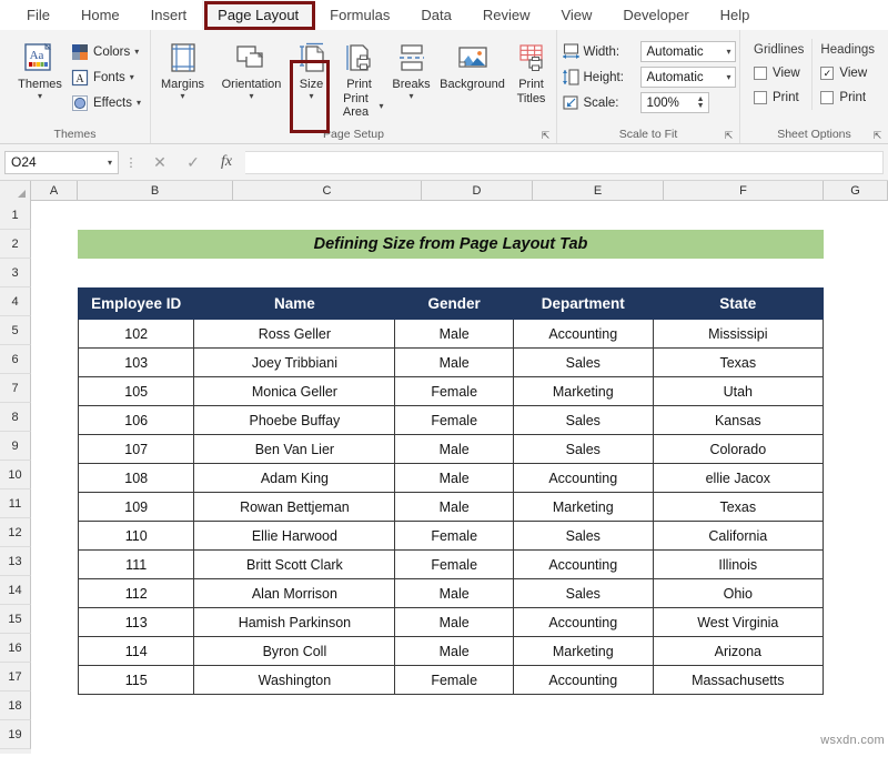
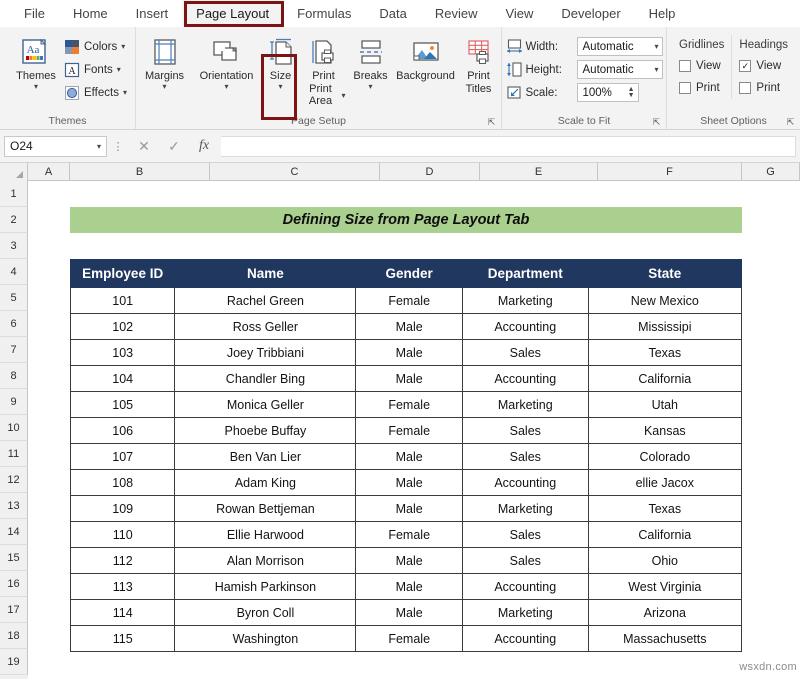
  File
  Home
  Insert
  Page Layout
  Formulas
  Data
  Review
  View
  Developer
  Help
  Aa
  Themes
  ▾
  Colors
  ▾
  A
  Fonts
  ▾
  Effects
  ▾
  Themes
  Margins
  ▾
  Orientation
  ▾
  Size
  ▾
  Print
  Print Area
  ▾
  Breaks
  ▾
  Background
  Print
  Titles
  Page Setup
  ⇱
  Width:
  Automatic
  ▾
  Height:
  Automatic
  ▾
  Scale:
  100%
  Scale to Fit
  ⇱
  Gridlines
  View
  Print
  Headings
  ✓
  View
  Print
  Sheet Options
  ⇱
  O24
  ▾
  ⋮
  ✕
  ✓
  fx
  A
  B
  C
  D
  E
  F
  G
  1
  2
  3
  4
  5
  6
  7
  8
  9
  10
  11
  12
  13
  14
  15
  16
  17
  18
  19
  Defining Size from Page Layout Tab
  Employee ID	Name	Gender	Department	State
+ 101	Rachel Green	Female	Marketing	New Mexico
  102	Ross Geller	Male	Accounting	Mississipi
  103	Joey Tribbiani	Male	Sales	Texas
+ 104	Chandler Bing	Male	Accounting	California
  105	Monica Geller	Female	Marketing	Utah
  106	Phoebe Buffay	Female	Sales	Kansas
  107	Ben Van Lier	Male	Sales	Colorado
  108	Adam King	Male	Accounting	ellie Jacox
  109	Rowan Bettjeman	Male	Marketing	Texas
  110	Ellie Harwood	Female	Sales	California
- 111	Britt Scott Clark	Female	Accounting	Illinois
  112	Alan Morrison	Male	Sales	Ohio
  113	Hamish Parkinson	Male	Accounting	West Virginia
  114	Byron Coll	Male	Marketing	Arizona
  115	Washington	Female	Accounting	Massachusetts
  wsxdn.com
